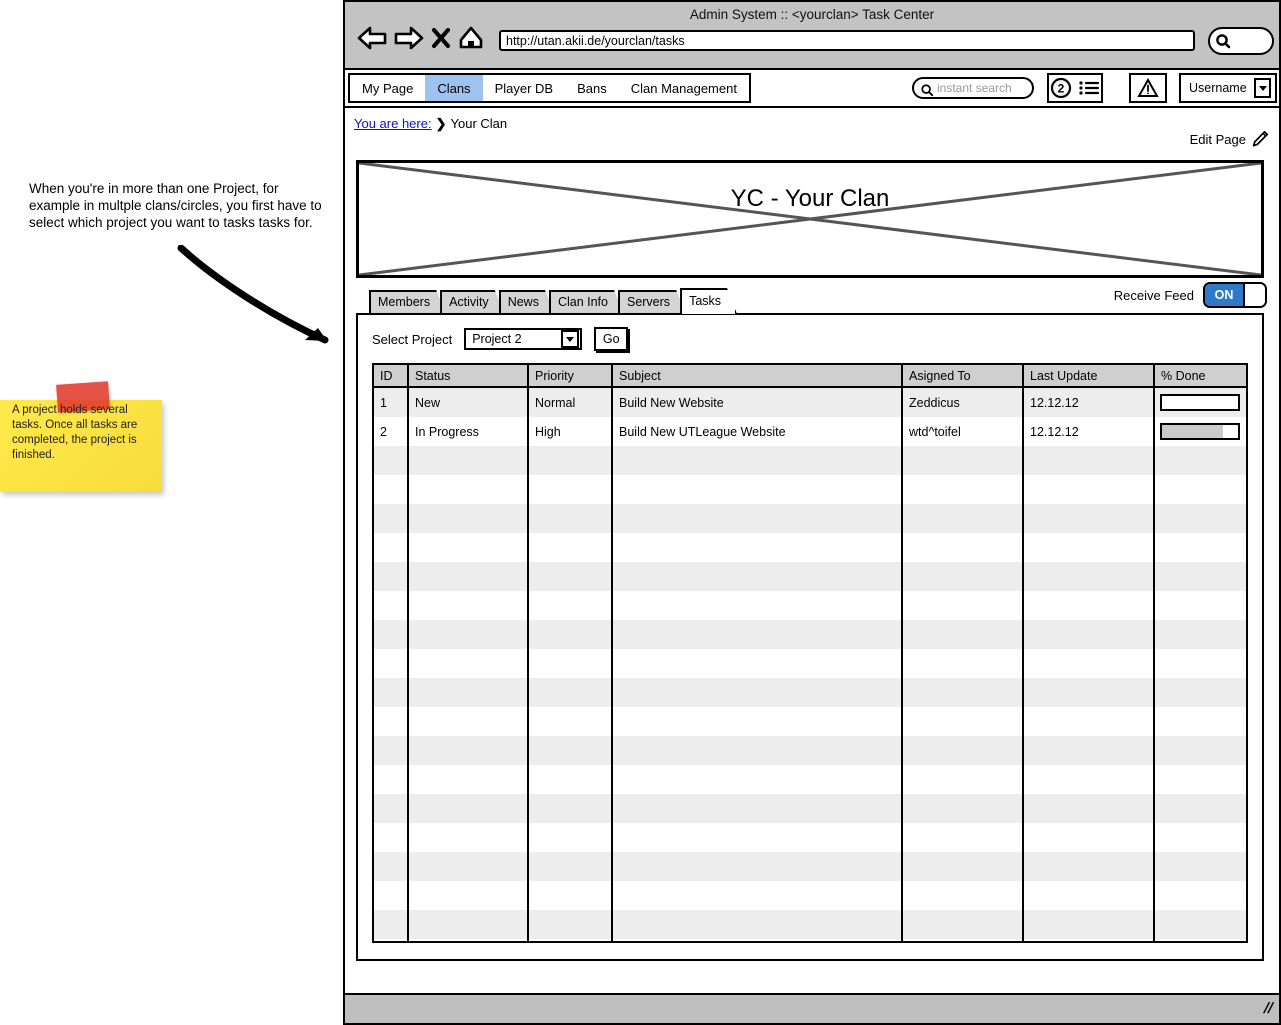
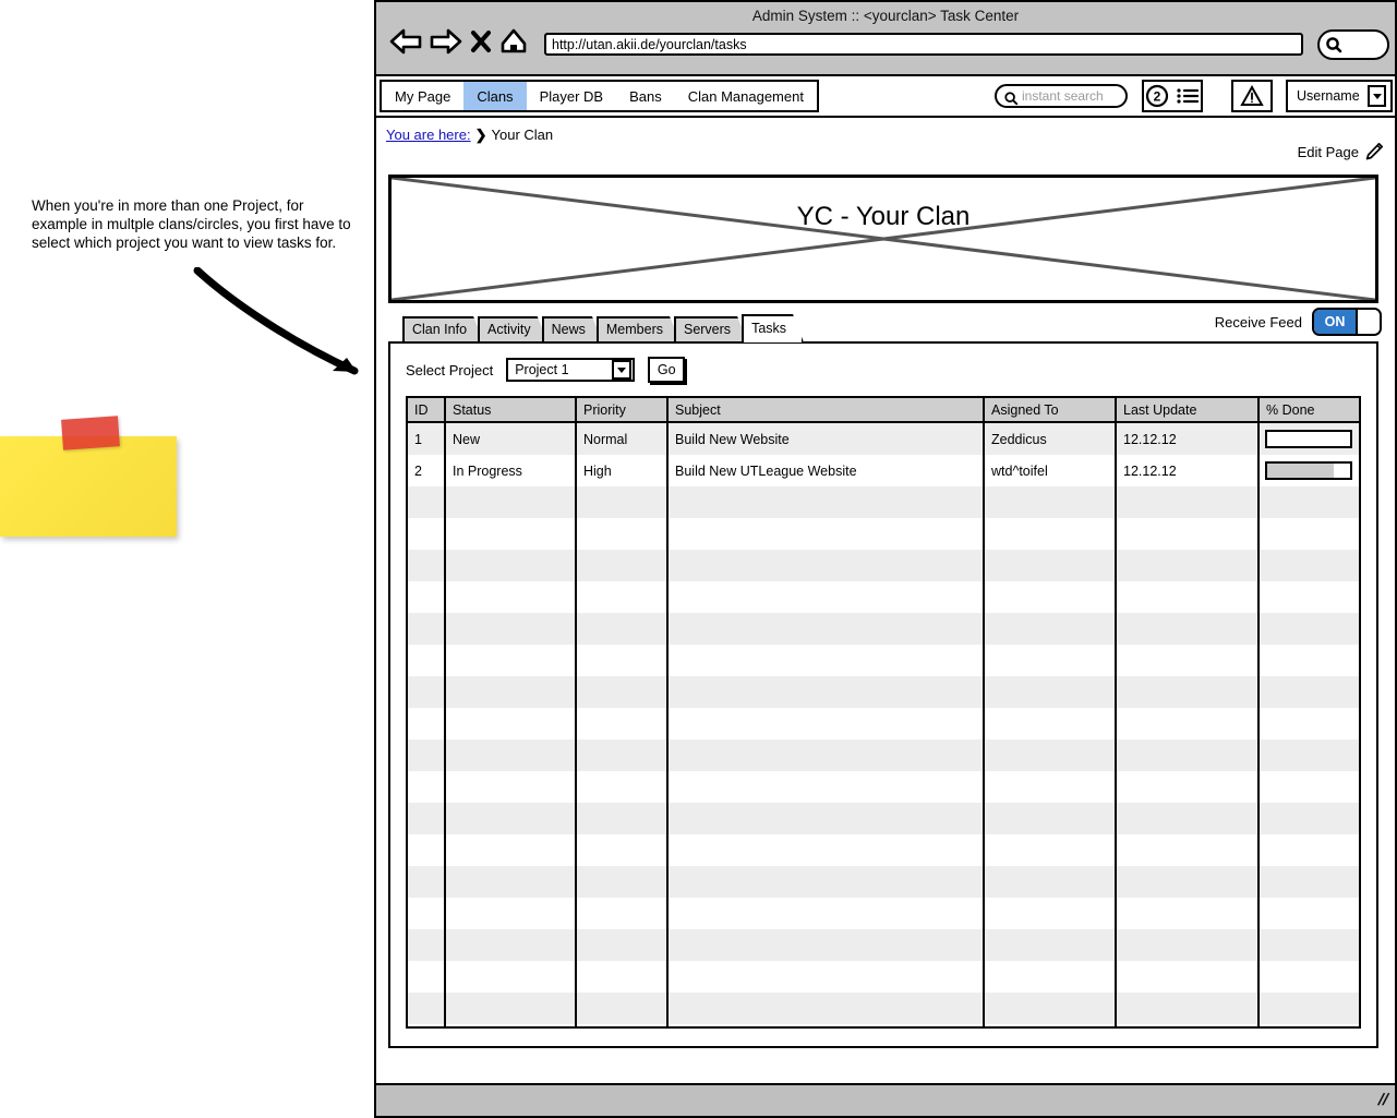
- When you're in more than one Project, for example in multple clans/circles, you first have to select which project you want to tasks tasks for.
+ When you're in more than one Project, for example in multple clans/circles, you first have to select which project you want to view tasks for.
- A project holds several tasks. Once all tasks are completed, the project is finished.
  Admin System :: <yourclan> Task Center
  http://utan.akii.de/yourclan/tasks
  My Page
  Clans
  Player DB
  Bans
  Clan Management
  instant search
  2
  Username
  You are here: ❯ Your Clan
  Edit Page
  YC - Your Clan
- Members
+ Clan Info
  Activity
  News
- Clan Info
+ Members
  Servers
  Tasks
  Receive Feed
  ON
  Select Project
- Project 2
+ Project 1
  Go
  ID	Status	Priority	Subject	Asigned To	Last Update	% Done
  1	New	Normal	Build New Website	Zeddicus	12.12.12
  2	In Progress	High	Build New UTLeague Website	wtd^toifel	12.12.12
